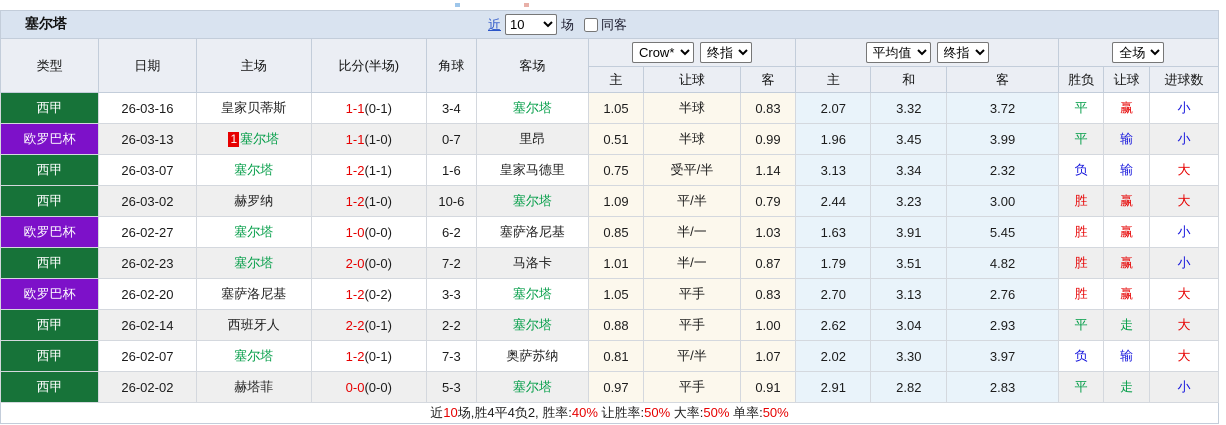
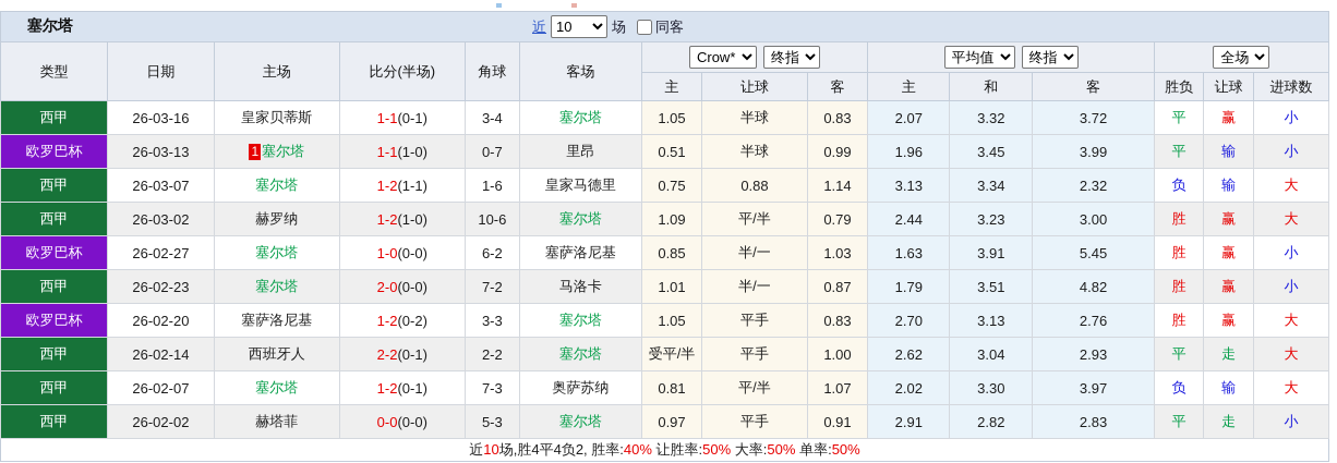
  塞尔塔
  近
  10
  场
  同客
  类型	日期	主场	比分(半场)	角球	客场	Crow* 终指	平均值 终指	全场
  主	让球	客	主	和	客	胜负	让球	进球数
  西甲	26-03-16	皇家贝蒂斯	1-1(0-1)	3-4	塞尔塔	1.05	半球	0.83	2.07	3.32	3.72	平	赢	小
  欧罗巴杯	26-03-13	1 塞尔塔	1-1(1-0)	0-7	里昂	0.51	半球	0.99	1.96	3.45	3.99	平	输	小
- 西甲	26-03-07	塞尔塔	1-2(1-1)	1-6	皇家马德里	0.75	受平/半	1.14	3.13	3.34	2.32	负	输	大
+ 西甲	26-03-07	塞尔塔	1-2(1-1)	1-6	皇家马德里	0.75	0.88	1.14	3.13	3.34	2.32	负	输	大
  西甲	26-03-02	赫罗纳	1-2(1-0)	10-6	塞尔塔	1.09	平/半	0.79	2.44	3.23	3.00	胜	赢	大
  欧罗巴杯	26-02-27	塞尔塔	1-0(0-0)	6-2	塞萨洛尼基	0.85	半/一	1.03	1.63	3.91	5.45	胜	赢	小
  西甲	26-02-23	塞尔塔	2-0(0-0)	7-2	马洛卡	1.01	半/一	0.87	1.79	3.51	4.82	胜	赢	小
  欧罗巴杯	26-02-20	塞萨洛尼基	1-2(0-2)	3-3	塞尔塔	1.05	平手	0.83	2.70	3.13	2.76	胜	赢	大
- 西甲	26-02-14	西班牙人	2-2(0-1)	2-2	塞尔塔	0.88	平手	1.00	2.62	3.04	2.93	平	走	大
+ 西甲	26-02-14	西班牙人	2-2(0-1)	2-2	塞尔塔	受平/半	平手	1.00	2.62	3.04	2.93	平	走	大
  西甲	26-02-07	塞尔塔	1-2(0-1)	7-3	奥萨苏纳	0.81	平/半	1.07	2.02	3.30	3.97	负	输	大
  西甲	26-02-02	赫塔菲	0-0(0-0)	5-3	塞尔塔	0.97	平手	0.91	2.91	2.82	2.83	平	走	小
  近10场,胜4平4负2, 胜率:40% 让胜率:50% 大率:50% 单率:50%
